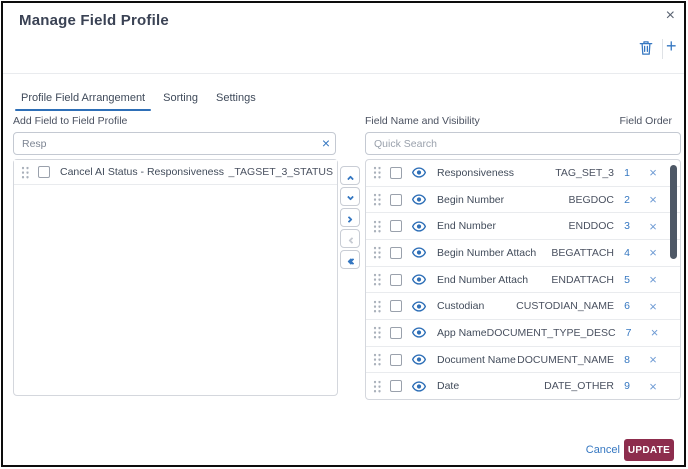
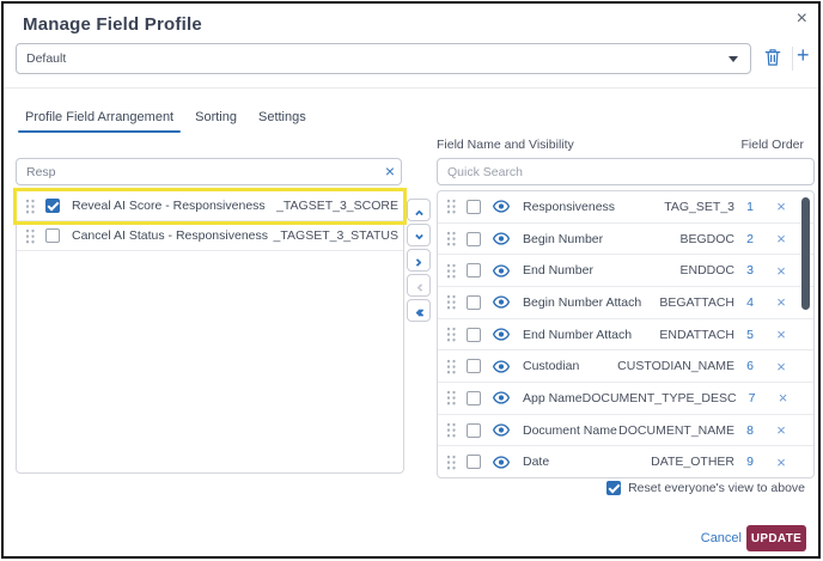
  Manage Field Profile
  ×
+ Default
  +
  Profile Field Arrangement
  Sorting
  Settings
- Add Field to Field Profile
  Field Name and Visibility
  Field Order
  Resp
  ×
  Quick Search
+ Reveal AI Score - Responsiveness
+ _TAGSET_3_SCORE
  Cancel AI Status - Responsiveness
  _TAGSET_3_STATUS
  Responsiveness
  TAG_SET_3
  1
  ×
  Begin Number
  BEGDOC
  2
  ×
  End Number
  ENDDOC
  3
  ×
  Begin Number Attach
  BEGATTACH
  4
  ×
  End Number Attach
  ENDATTACH
  5
  ×
  Custodian
  CUSTODIAN_NAME
  6
  ×
  App Name
  DOCUMENT_TYPE_DESC
  7
  ×
  Document Name
  DOCUMENT_NAME
  8
  ×
  Date
  DATE_OTHER
  9
  ×
+ Reset everyone's view to above
  Cancel
  UPDATE
